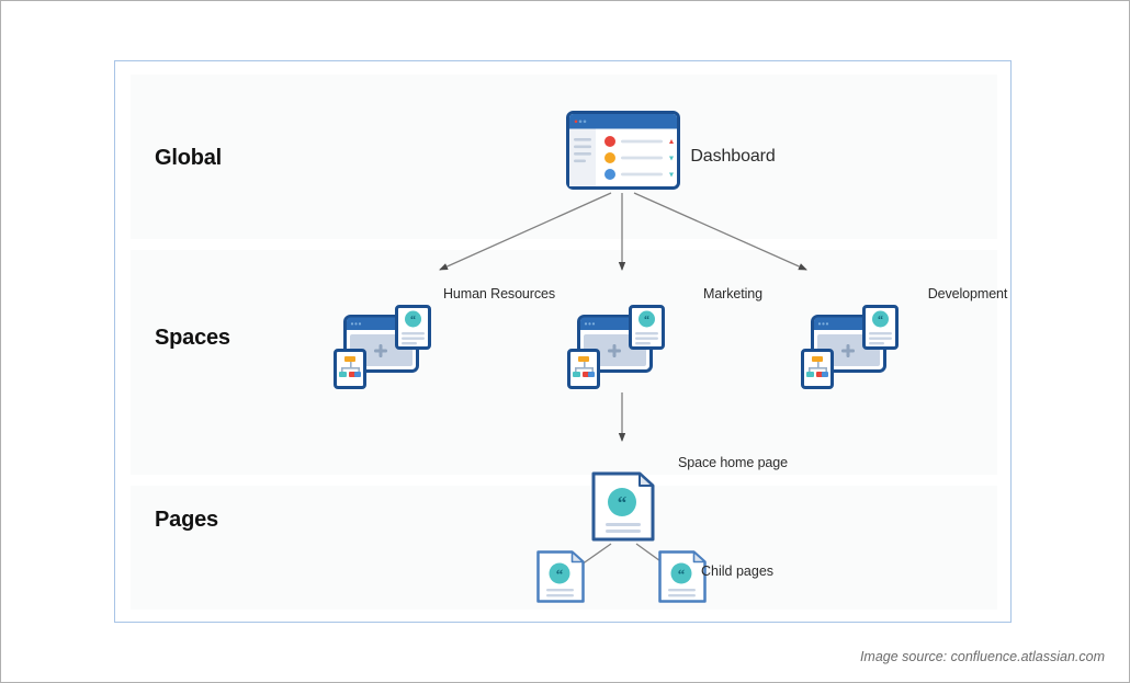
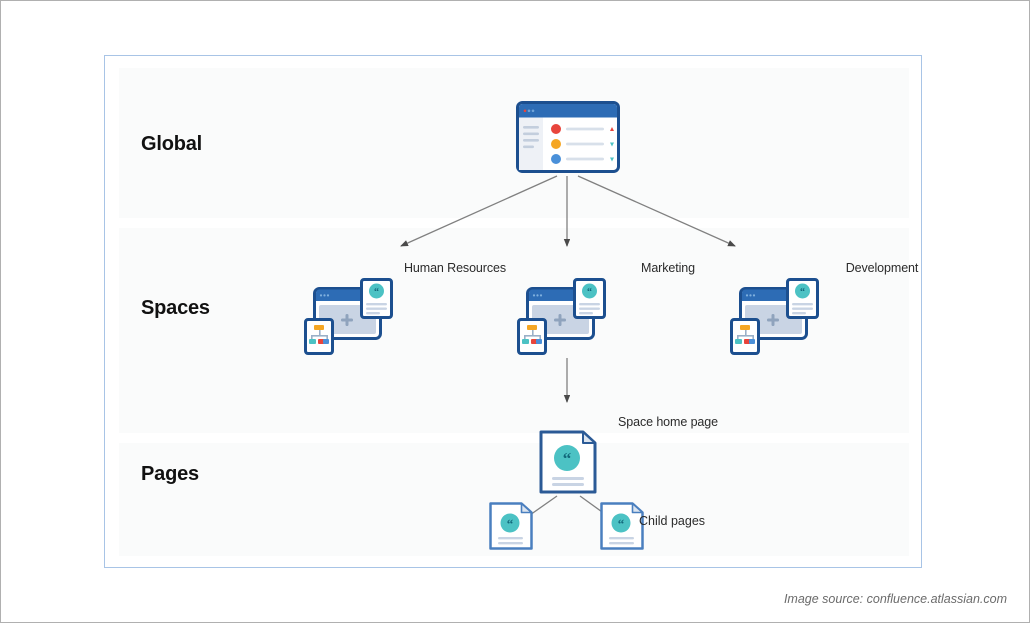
  Global
  Spaces
  Pages
- Dashboard
  Human Resources
  Marketing
  Development
  “
  “
  “
  Space home page
  “
  “
  “
  Child pages
  Image source: confluence.atlassian.com
